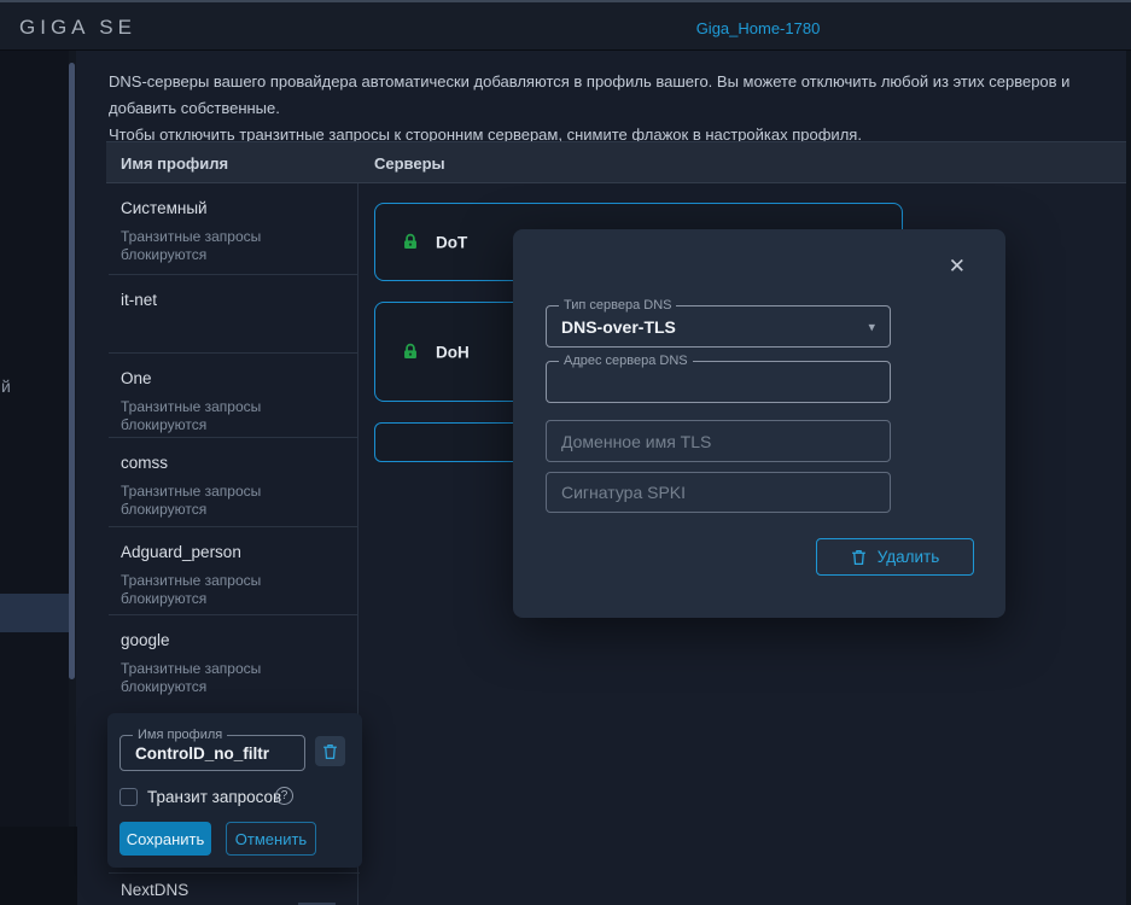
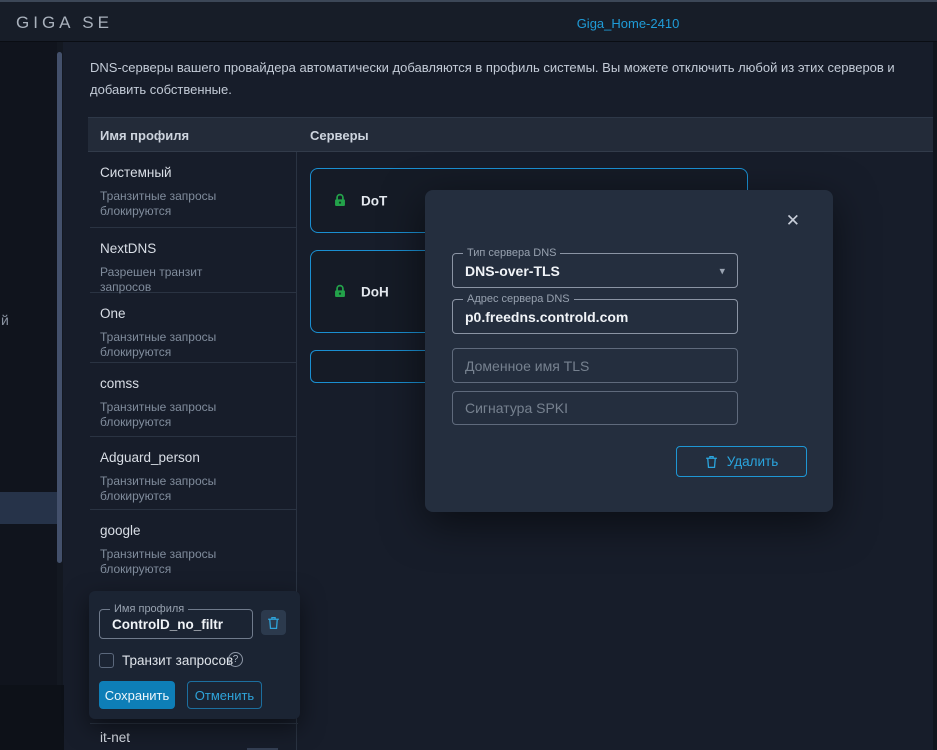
  GIGA SE
- Giga_Home-1780
+ Giga_Home-2410
  й
- DNS-серверы вашего провайдера автоматически добавляются в профиль вашего. Вы можете отключить любой из этих серверов и добавить собственные.
+ DNS-серверы вашего провайдера автоматически добавляются в профиль системы. Вы можете отключить любой из этих серверов и добавить собственные.
- Чтобы отключить транзитные запросы к сторонним серверам, снимите флажок в настройках профиля.
  Имя профиля
  Серверы
  Системный
  Транзитные запросы блокируются
- it-net
+ NextDNS
+ Разрешен транзит запросов
  One
  Транзитные запросы блокируются
  comss
  Транзитные запросы блокируются
  Adguard_person
  Транзитные запросы блокируются
  google
  Транзитные запросы блокируются
- NextDNS
+ it-net
  DoT
  DoH
  Имя профиля
  ControlD_no_filtr
  Транзит запросов
  ?
  Сохранить
  Отменить
  ✕
  Тип сервера DNS
  DNS-over-TLS
  ▾
  Адрес сервера DNS
+ p0.freedns.controld.com
  Доменное имя TLS
  Сигнатура SPKI
  Удалить
